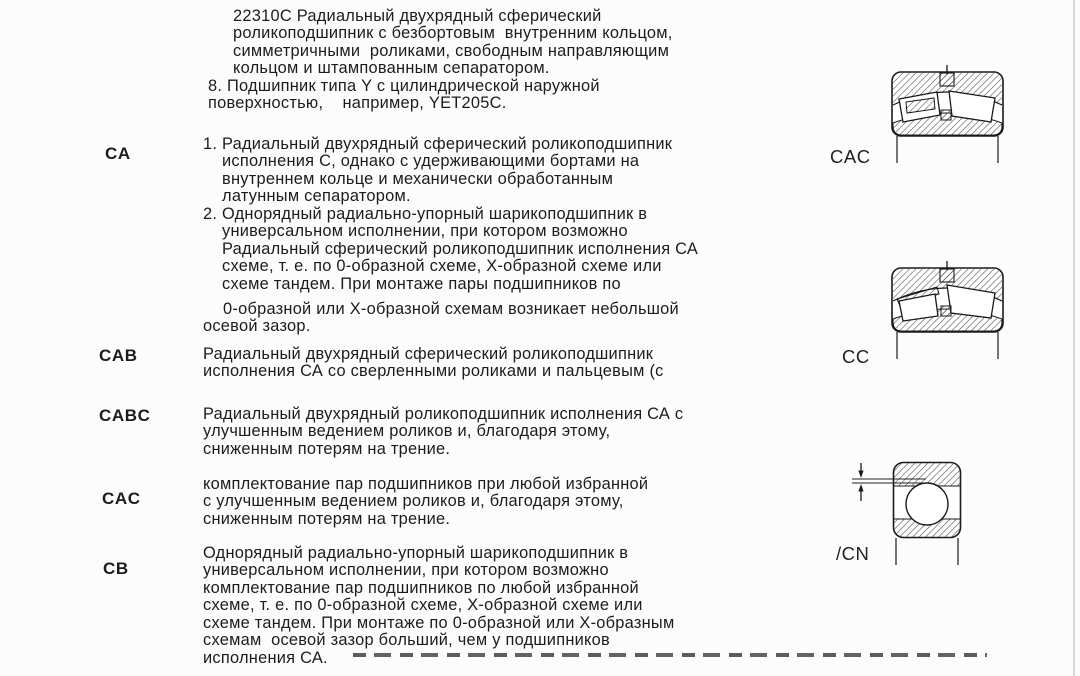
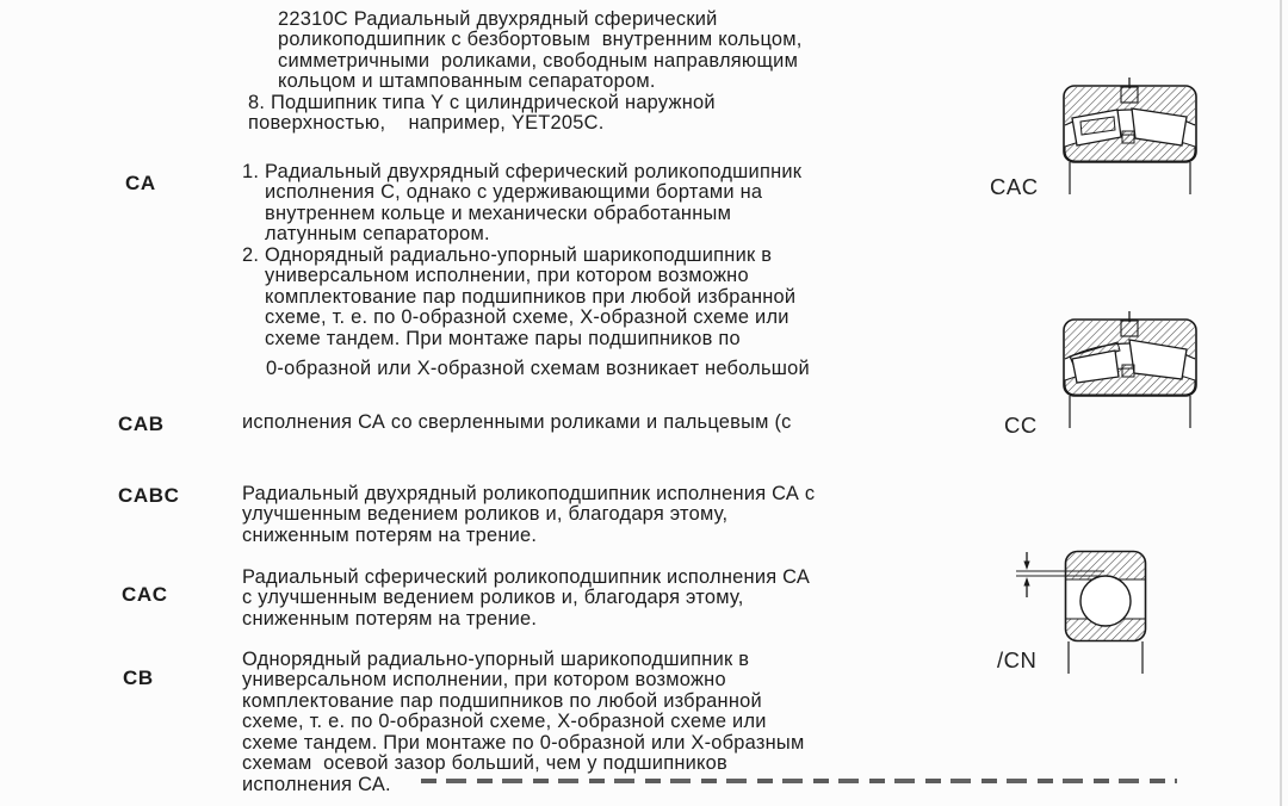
  22310C Радиальный двухрядный сферический
  роликоподшипник с безбортовым внутренним кольцом,
  симметричными роликами, свободным направляющим
  кольцом и штампованным сепаратором.
  8. Подшипник типа Y с цилиндрической наружной
  поверхностью, например, YET205C.
  CA
  CAB
  CABC
  CAC
  CB
  1. Радиальный двухрядный сферический роликоподшипник
  исполнения С, однако с удерживающими бортами на
  внутреннем кольце и механически обработанным
  латунным сепаратором.
  2. Однорядный радиально-упорный шарикоподшипник в
  универсальном исполнении, при котором возможно
- Радиальный сферический роликоподшипник исполнения СА
+ комплектование пар подшипников при любой избранной
  схеме, т. е. по 0-образной схеме, Х-образной схеме или
  схеме тандем. При монтаже пары подшипников по
  0-образной или Х-образной схемам возникает небольшой
- осевой зазор.
- Радиальный двухрядный сферический роликоподшипник
  исполнения СА со сверленными роликами и пальцевым (с
  Радиальный двухрядный роликоподшипник исполнения СА с
  улучшенным ведением роликов и, благодаря этому,
  сниженным потерям на трение.
- комплектование пар подшипников при любой избранной
+ Радиальный сферический роликоподшипник исполнения СА
  с улучшенным ведением роликов и, благодаря этому,
  сниженным потерям на трение.
  Однорядный радиально-упорный шарикоподшипник в
  универсальном исполнении, при котором возможно
  комплектование пар подшипников по любой избранной
  схеме, т. е. по 0-образной схеме, Х-образной схеме или
  схеме тандем. При монтаже по 0-образной или Х-образным
  схемам осевой зазор больший, чем у подшипников
  исполнения СА.
  CAC
  CC
  /CN
